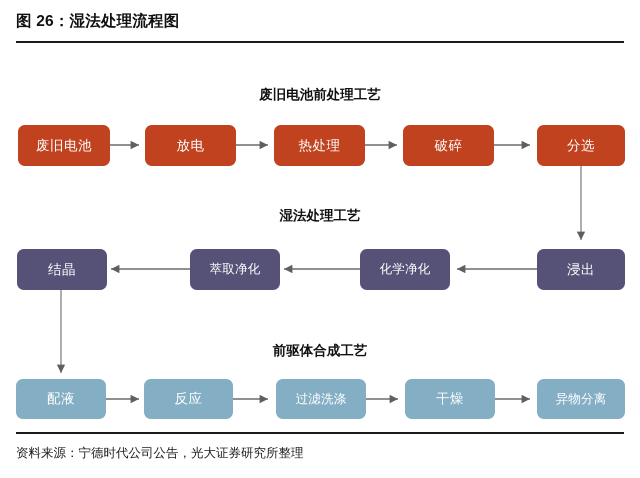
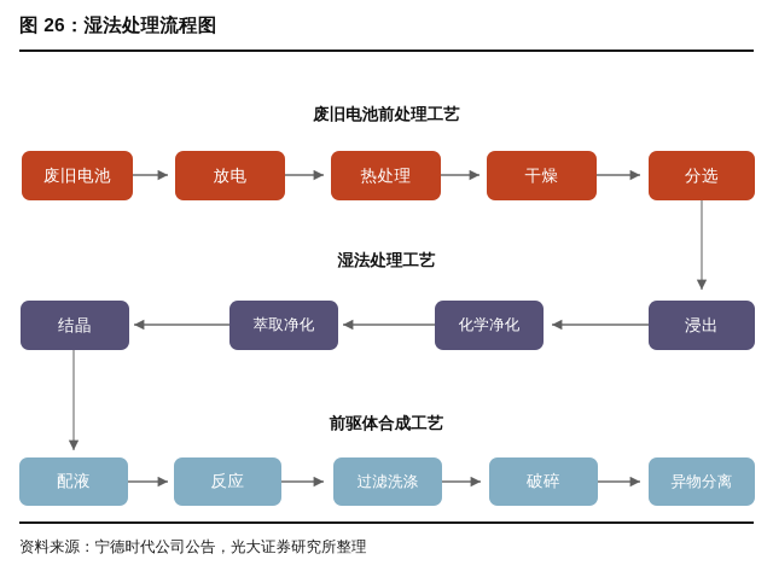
  图 26：湿法处理流程图
  废旧电池前处理工艺
  废旧电池
  放电
  热处理
- 破碎
+ 干燥
  分选
  湿法处理工艺
  结晶
  萃取净化
  化学净化
  浸出
  前驱体合成工艺
  配液
  反应
  过滤洗涤
- 干燥
+ 破碎
  异物分离
  资料来源：宁德时代公司公告，光大证券研究所整理
